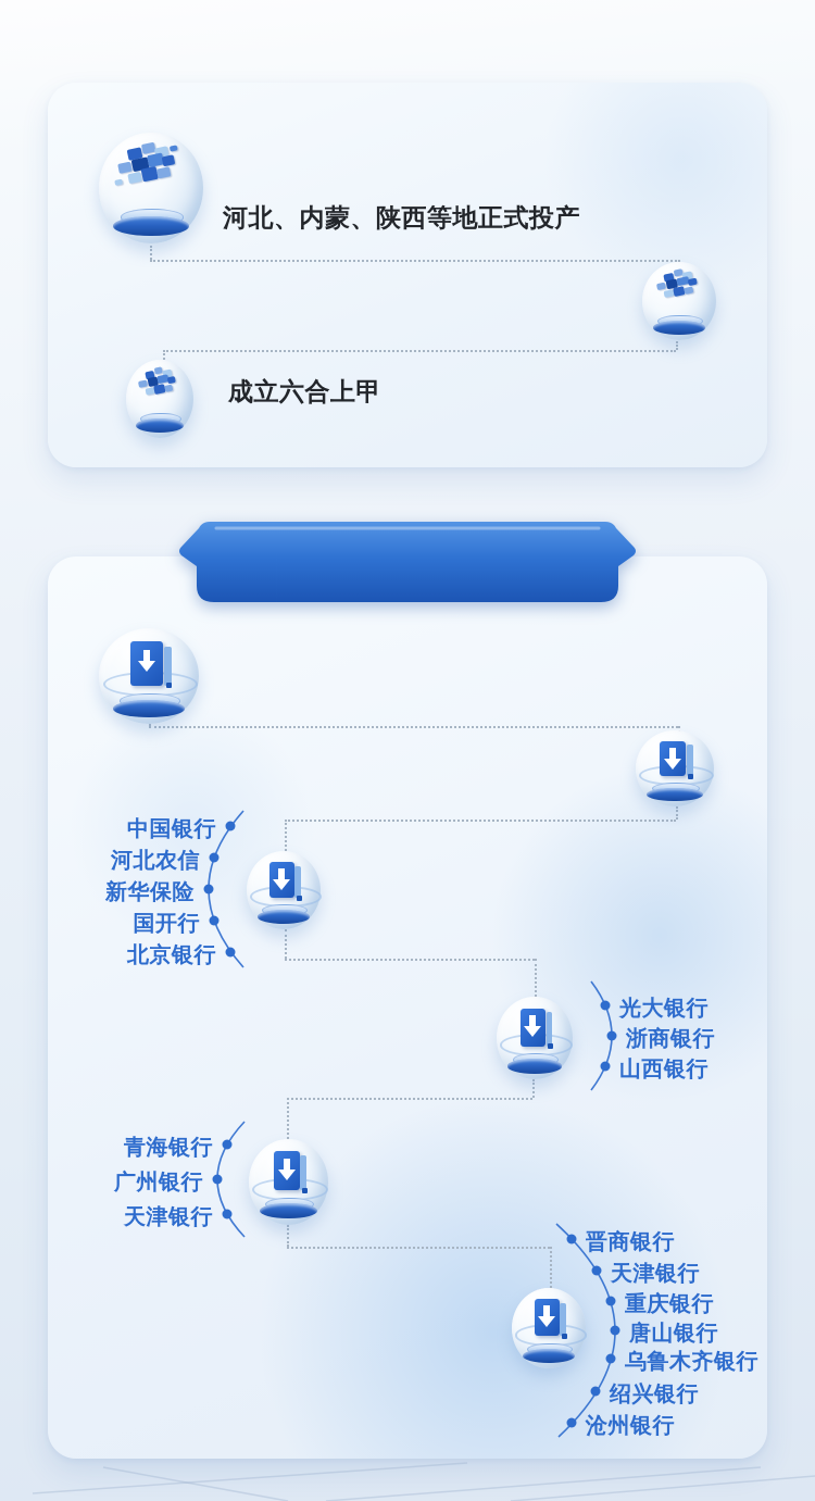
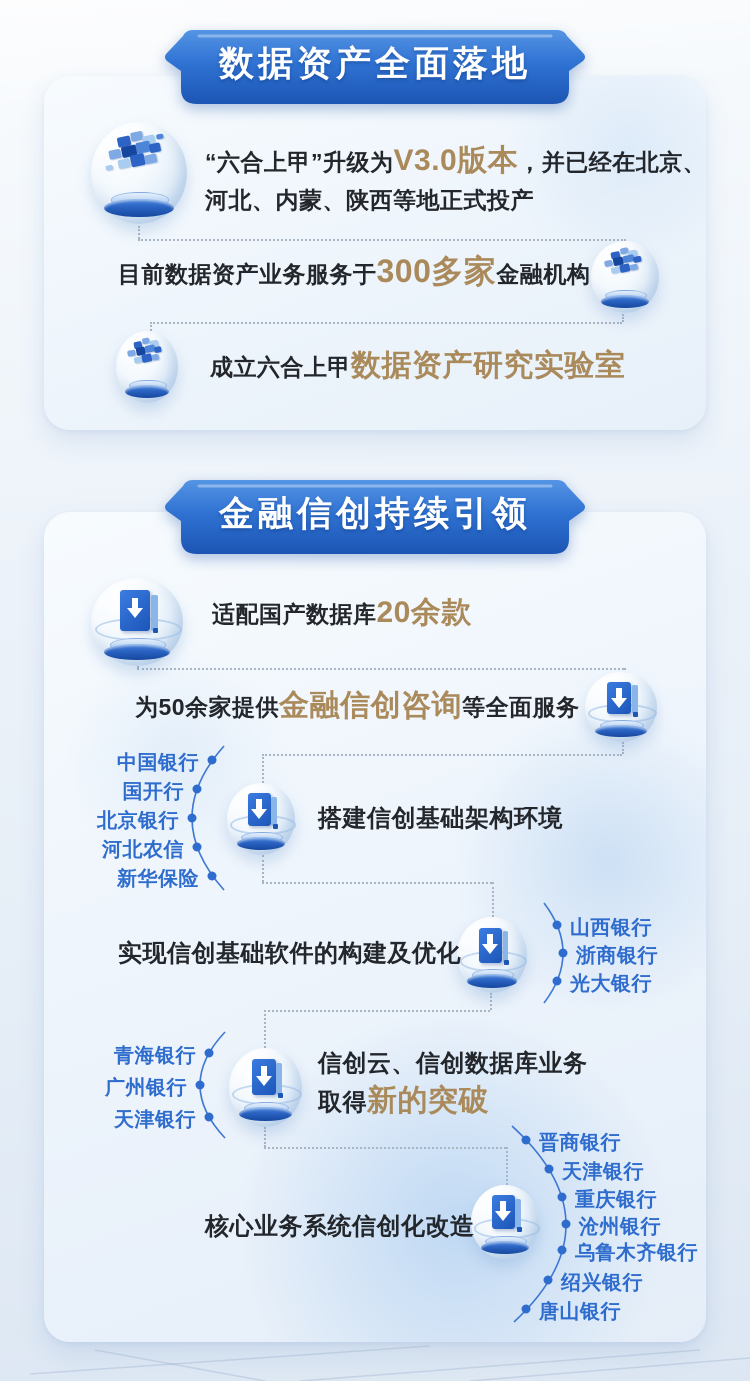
+ 数据资产全面落地
+ 金融信创持续引领
+ “六合上甲”升级为
+ V3.0版本
+ ，并已经在北京、
  河北、内蒙、陕西等地正式投产
+ 目前数据资产业务服务于
+ 300多家
+ 金融机构
  成立六合上甲
+ 数据资产研究实验室
+ 适配国产数据库
+ 20余款
+ 为50余家提供
+ 金融信创咨询
+ 等全面服务
+ 搭建信创基础架构环境
+ 实现信创基础软件的构建及优化
+ 信创云、信创数据库业务
+ 取得
+ 新的突破
+ 核心业务系统信创化改造
  中国银行
- 河北农信
+ 国开行
- 新华保险
+ 北京银行
- 国开行
+ 河北农信
- 北京银行
+ 新华保险
- 光大银行
+ 山西银行
  浙商银行
- 山西银行
+ 光大银行
  青海银行
  广州银行
  天津银行
  晋商银行
  天津银行
  重庆银行
- 唐山银行
+ 沧州银行
  乌鲁木齐银行
  绍兴银行
- 沧州银行
+ 唐山银行
